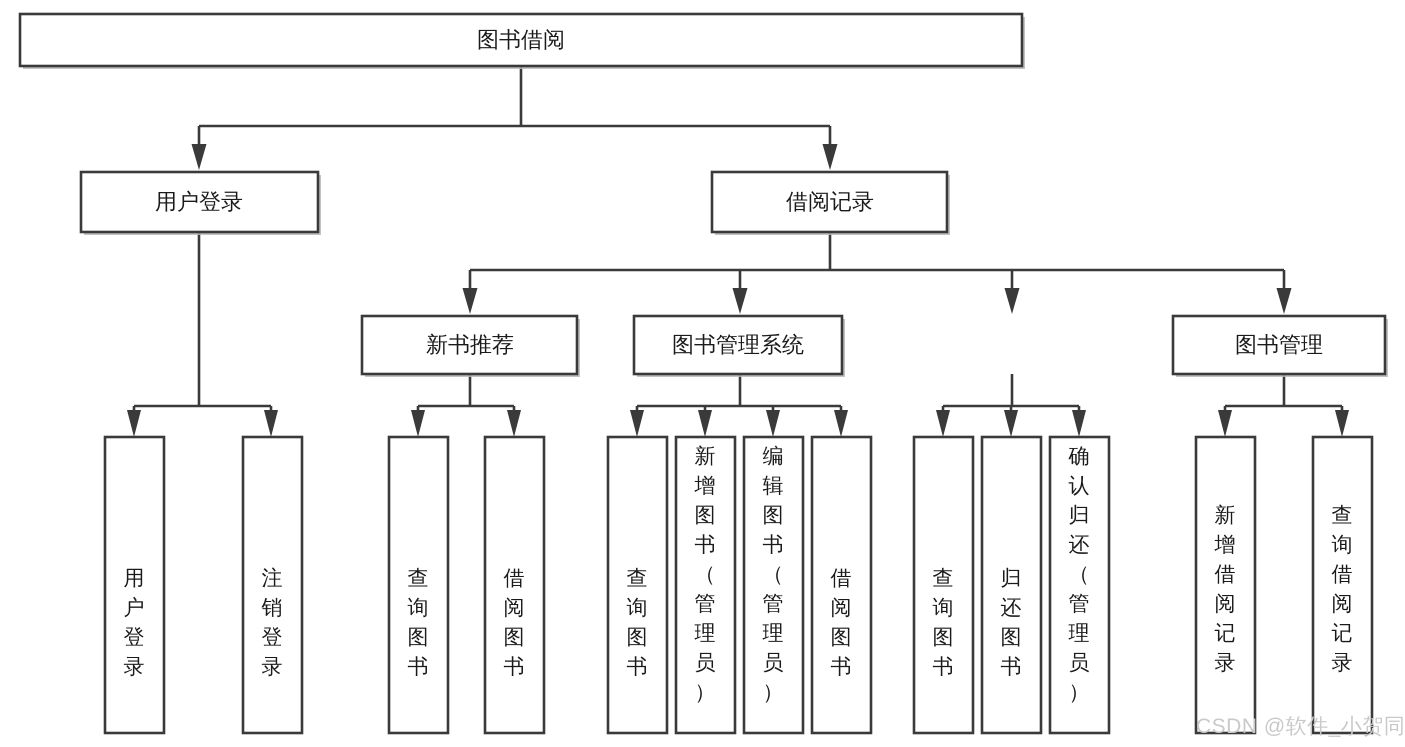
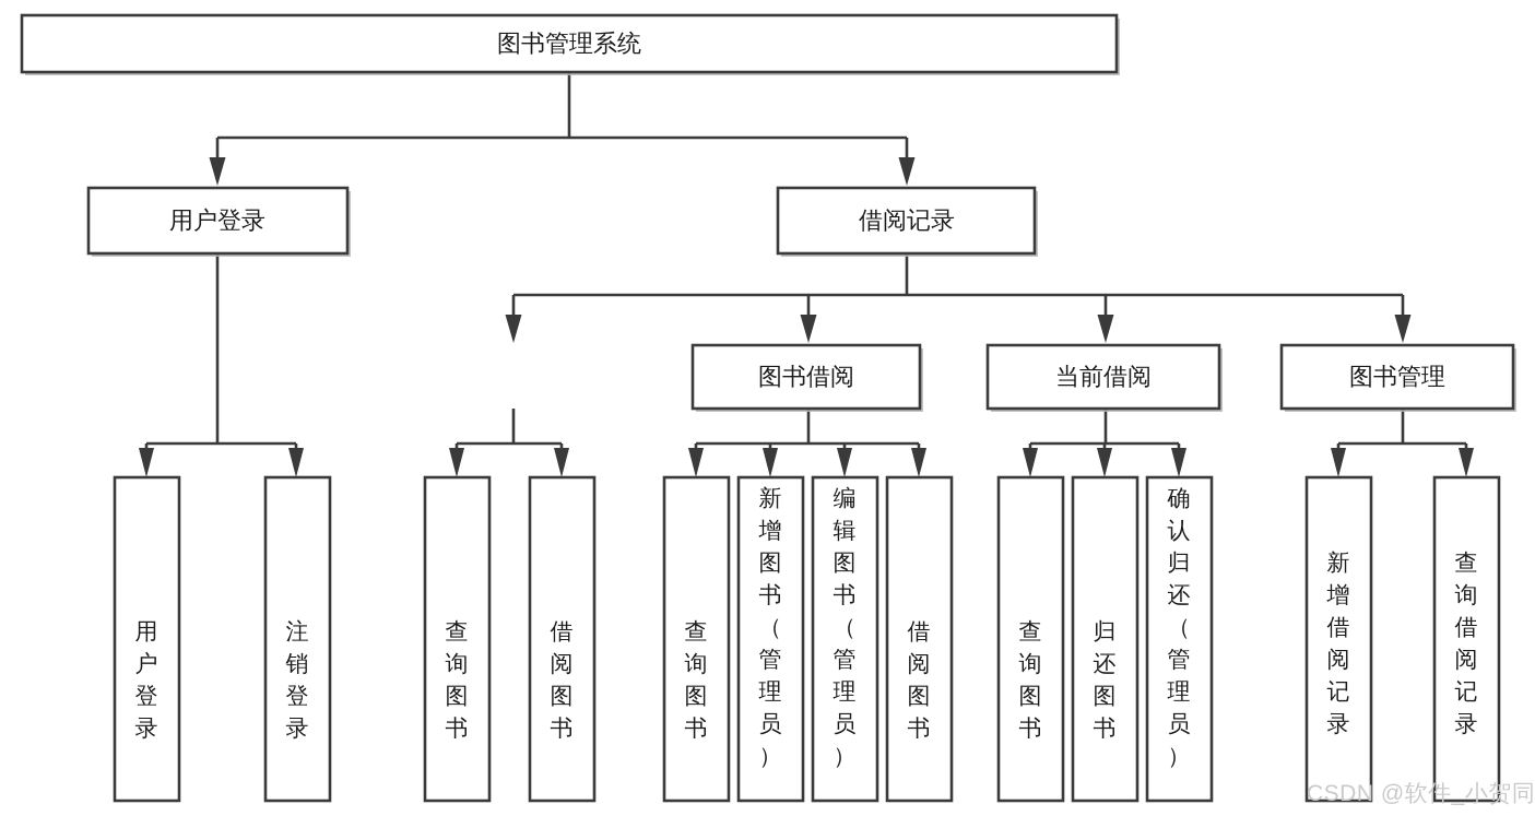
- 图书借阅
+ 图书管理系统
  用户登录
  借阅记录
- 新书推荐
- 图书管理系统
+ 图书借阅
+ 当前借阅
  图书管理
  用户登录
  注销登录
  查询图书
  借阅图书
  查询图书
  新增图书（管理员）
  编辑图书（管理员）
  借阅图书
  查询图书
  归还图书
  确认归还（管理员）
  新增借阅记录
  查询借阅记录
  CSDN @软件_小贺同
